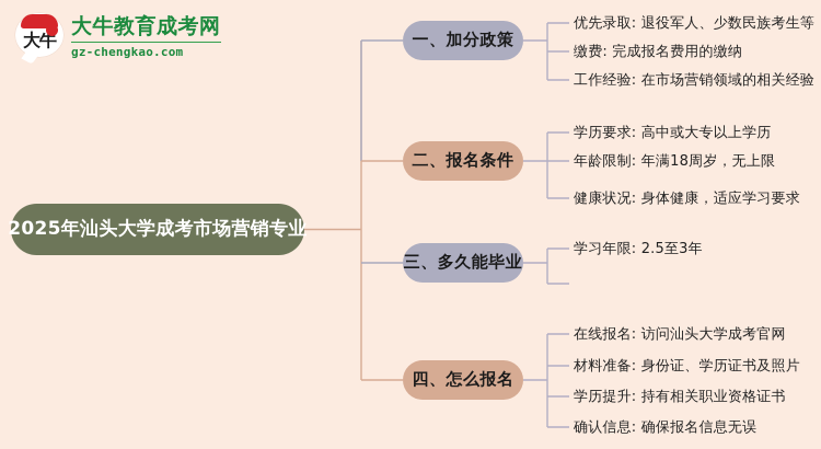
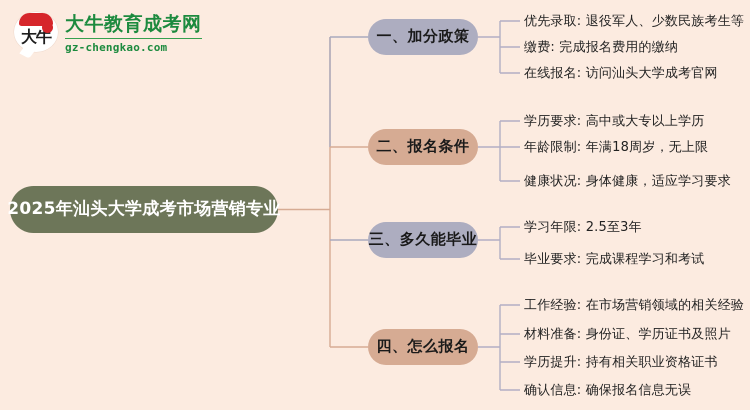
  大牛
  大牛教育成考网
  gz-chengkao.com
  2025年汕头大学成考市场营销专业
  一、加分政策
  二、报名条件
  三、多久能毕业
  四、怎么报名
  优先录取: 退役军人、少数民族考生等
  缴费: 完成报名费用的缴纳
- 工作经验: 在市场营销领域的相关经验
+ 在线报名: 访问汕头大学成考官网
  学历要求: 高中或大专以上学历
  年龄限制: 年满18周岁，无上限
  健康状况: 身体健康，适应学习要求
  学习年限: 2.5至3年
+ 毕业要求: 完成课程学习和考试
- 在线报名: 访问汕头大学成考官网
+ 工作经验: 在市场营销领域的相关经验
  材料准备: 身份证、学历证书及照片
  学历提升: 持有相关职业资格证书
  确认信息: 确保报名信息无误
